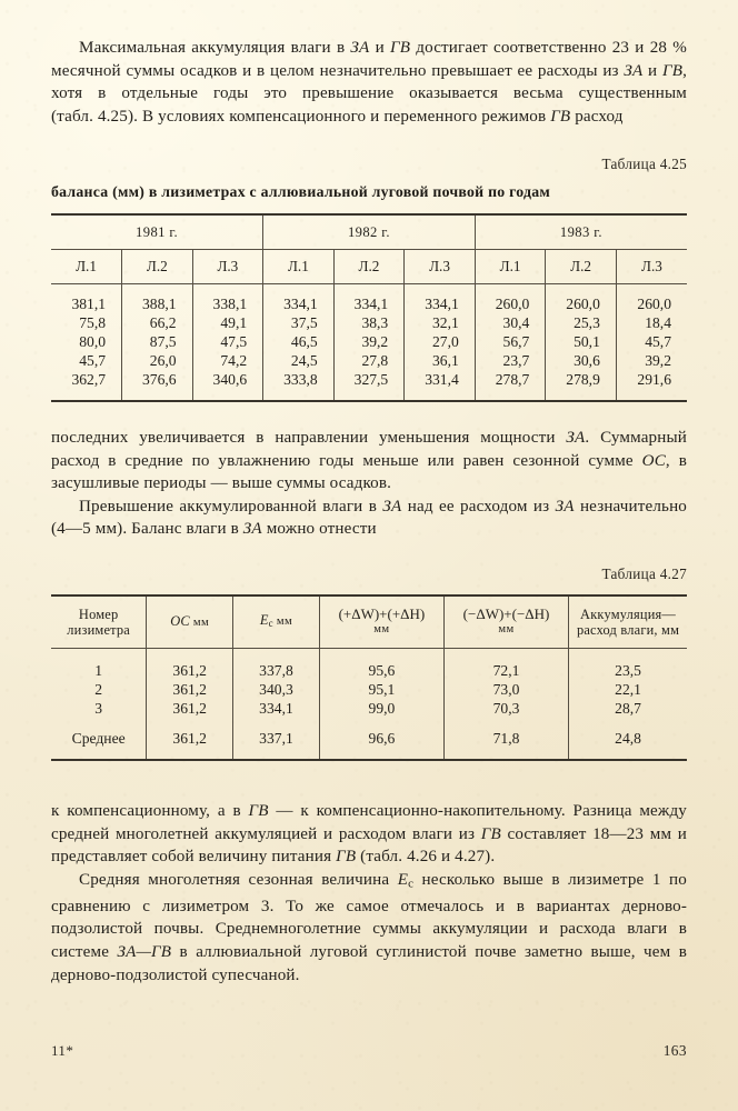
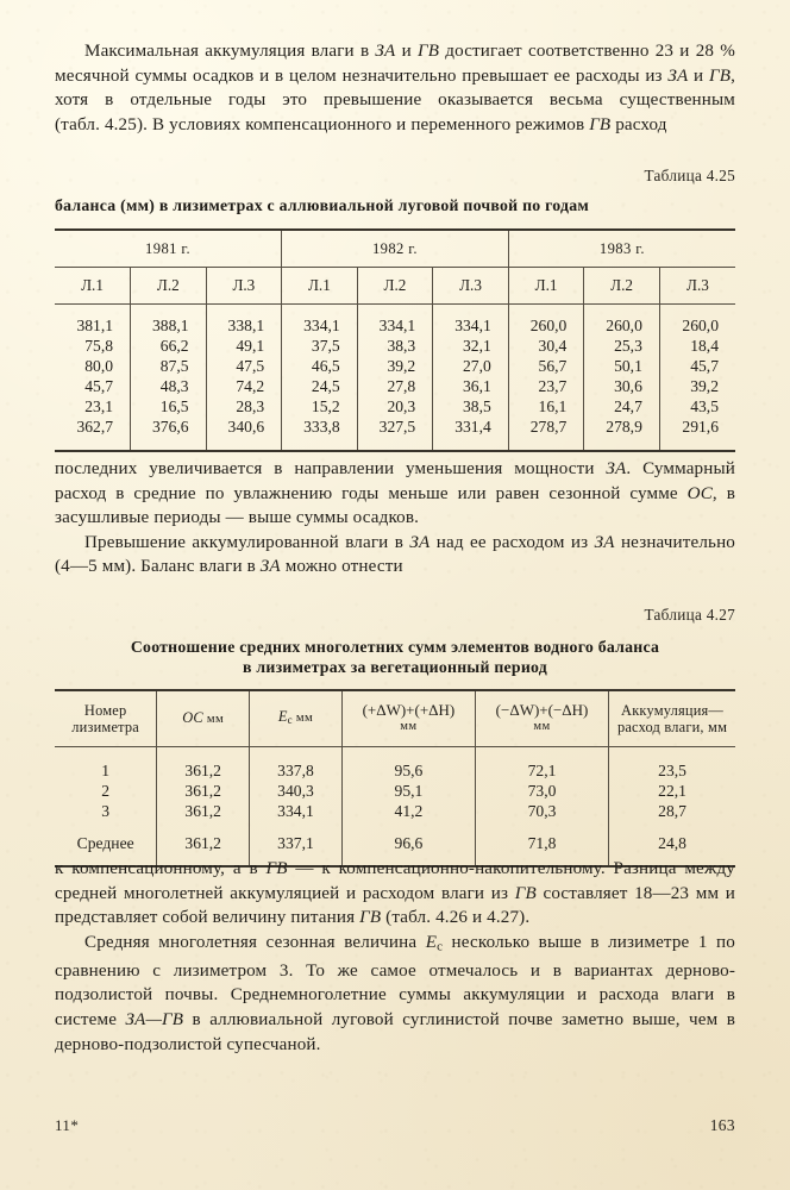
  Максимальная аккумуляция влаги в ЗА и ГВ достигает соответственно 23 и 28 % месячной суммы осадков и в целом незначительно превышает ее расходы из ЗА и ГВ, хотя в отдельные годы это превышение оказывается весьма существенным (табл. 4.25). В условиях компенсационного и переменного режимов ГВ расход
  Таблица 4.25
  баланса (мм) в лизиметрах с аллювиальной луговой почвой по годам
  1981 г.	1982 г.	1983 г.
  Л.1	Л.2	Л.3	Л.1	Л.2	Л.3	Л.1	Л.2	Л.3
  381,1	388,1	338,1	334,1	334,1	334,1	260,0	260,0	260,0
  75,8	66,2	49,1	37,5	38,3	32,1	30,4	25,3	18,4
  80,0	87,5	47,5	46,5	39,2	27,0	56,7	50,1	45,7
- 45,7	26,0	74,2	24,5	27,8	36,1	23,7	30,6	39,2
+ 45,7	48,3	74,2	24,5	27,8	36,1	23,7	30,6	39,2
+ 23,1	16,5	28,3	15,2	20,3	38,5	16,1	24,7	43,5
  362,7	376,6	340,6	333,8	327,5	331,4	278,7	278,9	291,6
  последних увеличивается в направлении уменьшения мощности ЗА. Суммарный расход в средние по увлажнению годы меньше или равен сезонной сумме ОС, в засушливые периоды — выше суммы осадков.
  Превышение аккумулированной влаги в ЗА над ее расходом из ЗА незначительно (4—5 мм). Баланс влаги в ЗА можно отнести
  Таблица 4.27
+ Соотношение средних многолетних сумм элементов водного баланса
+ в лизиметрах за вегетационный период
  Номер лизиметра	ОС мм	Eс мм	(+ΔW)+(+ΔH) мм	(−ΔW)+(−ΔH) мм	Аккумуляция— расход влаги, мм
  1	361,2	337,8	95,6	72,1	23,5
  2	361,2	340,3	95,1	73,0	22,1
- 3	361,2	334,1	99,0	70,3	28,7
+ 3	361,2	334,1	41,2	70,3	28,7
  Среднее	361,2	337,1	96,6	71,8	24,8
  к компенсационному, а в ГВ — к компенсационно-накопительному. Разница между средней многолетней аккумуляцией и расходом влаги из ГВ составляет 18—23 мм и представляет собой величину питания ГВ (табл. 4.26 и 4.27).
  Средняя многолетняя сезонная величина Eс несколько выше в лизиметре 1 по сравнению с лизиметром 3. То же самое отмечалось и в вариантах дерново-подзолистой почвы. Среднемноголетние суммы аккумуляции и расхода влаги в системе ЗА—ГВ в аллювиальной луговой суглинистой почве заметно выше, чем в дерново-подзолистой супесчаной.
  11*
  163
